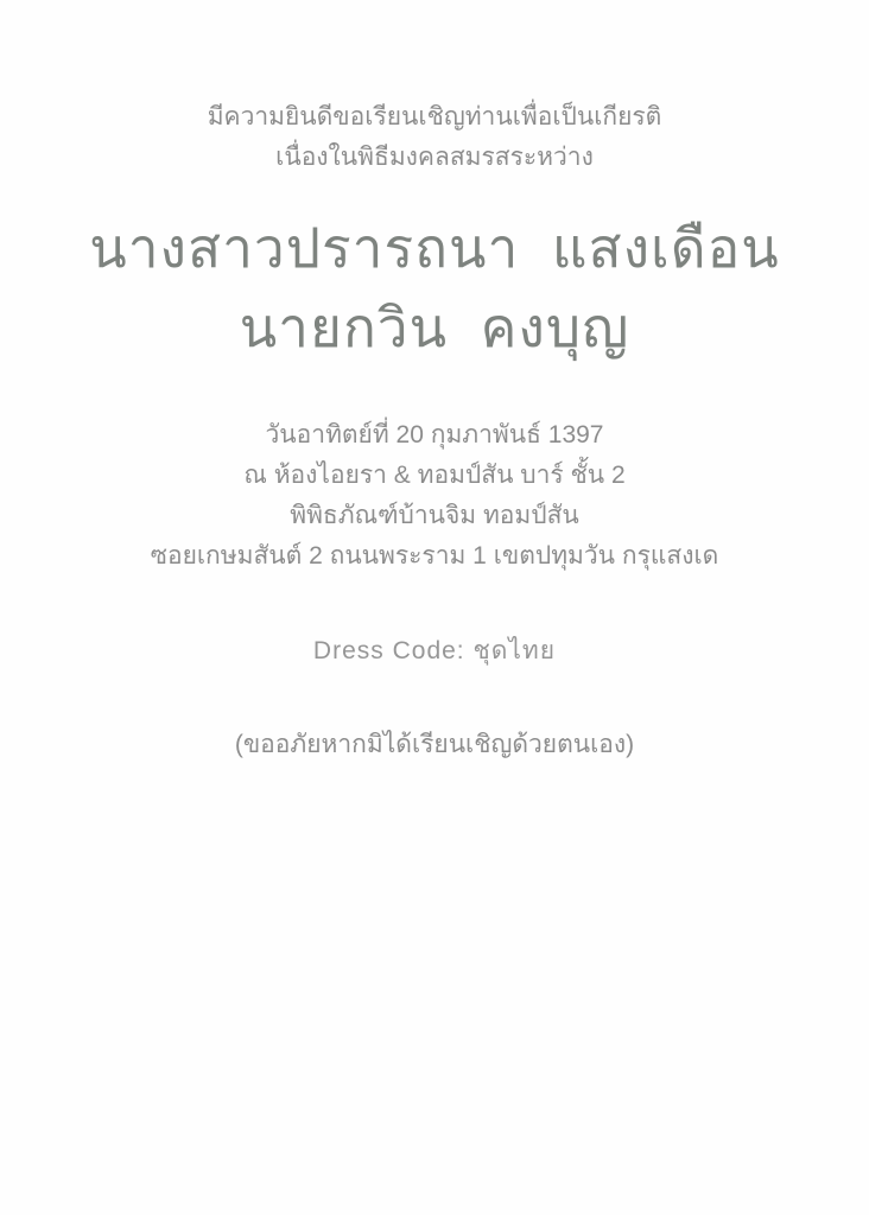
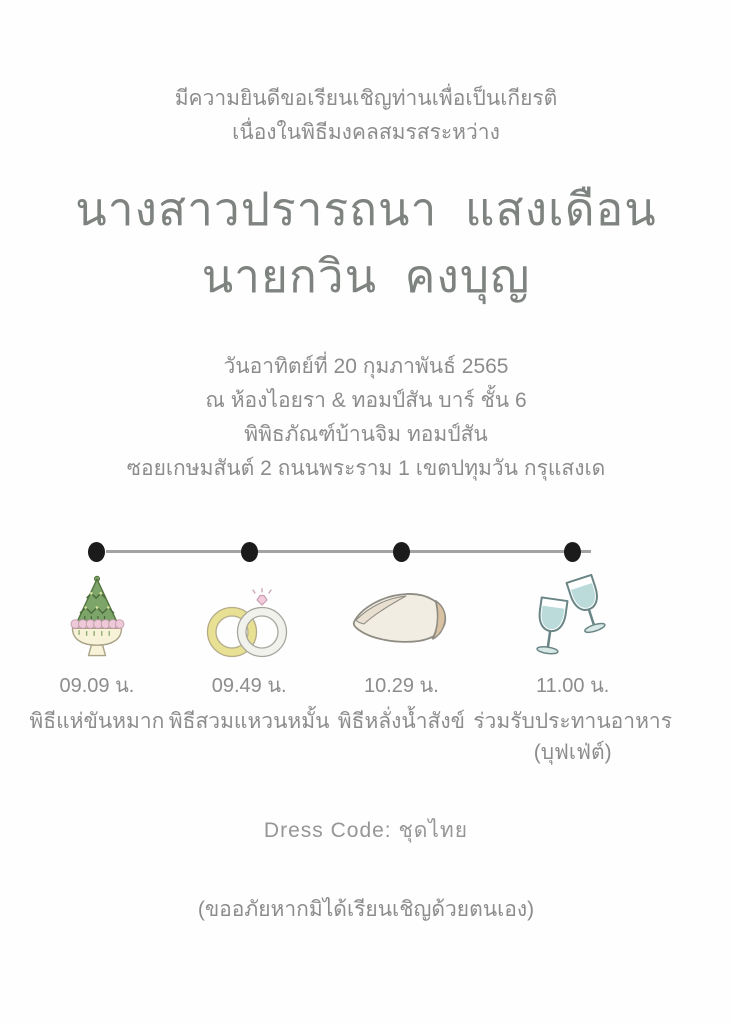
  มีความยินดีขอเรียนเชิญท่านเพื่อเป็นเกียรติ
  เนื่องในพิธีมงคลสมรสระหว่าง
  นางสาวปรารถนา แสงเดือน
  นายกวิน คงบุญ
- วันอาทิตย์ที่ 20 กุมภาพันธ์ 1397
+ วันอาทิตย์ที่ 20 กุมภาพันธ์ 2565
- ณ ห้องไอยรา & ทอมป์สัน บาร์ ชั้น 2
+ ณ ห้องไอยรา & ทอมป์สัน บาร์ ชั้น 6
  พิพิธภัณฑ์บ้านจิม ทอมป์สัน
  ซอยเกษมสันต์ 2 ถนนพระราม 1 เขตปทุมวัน กรุแสงเด
+ 09.09 น.
+ พิธีแห่ขันหมาก
+ 09.49 น.
+ พิธีสวมแหวนหมั้น
+ 10.29 น.
+ พิธีหลั่งน้ำสังข์
+ 11.00 น.
+ ร่วมรับประทานอาหาร
+ (บุฟเฟ่ต์)
  Dress Code: ชุดไทย
  (ขออภัยหากมิได้เรียนเชิญด้วยตนเอง)
